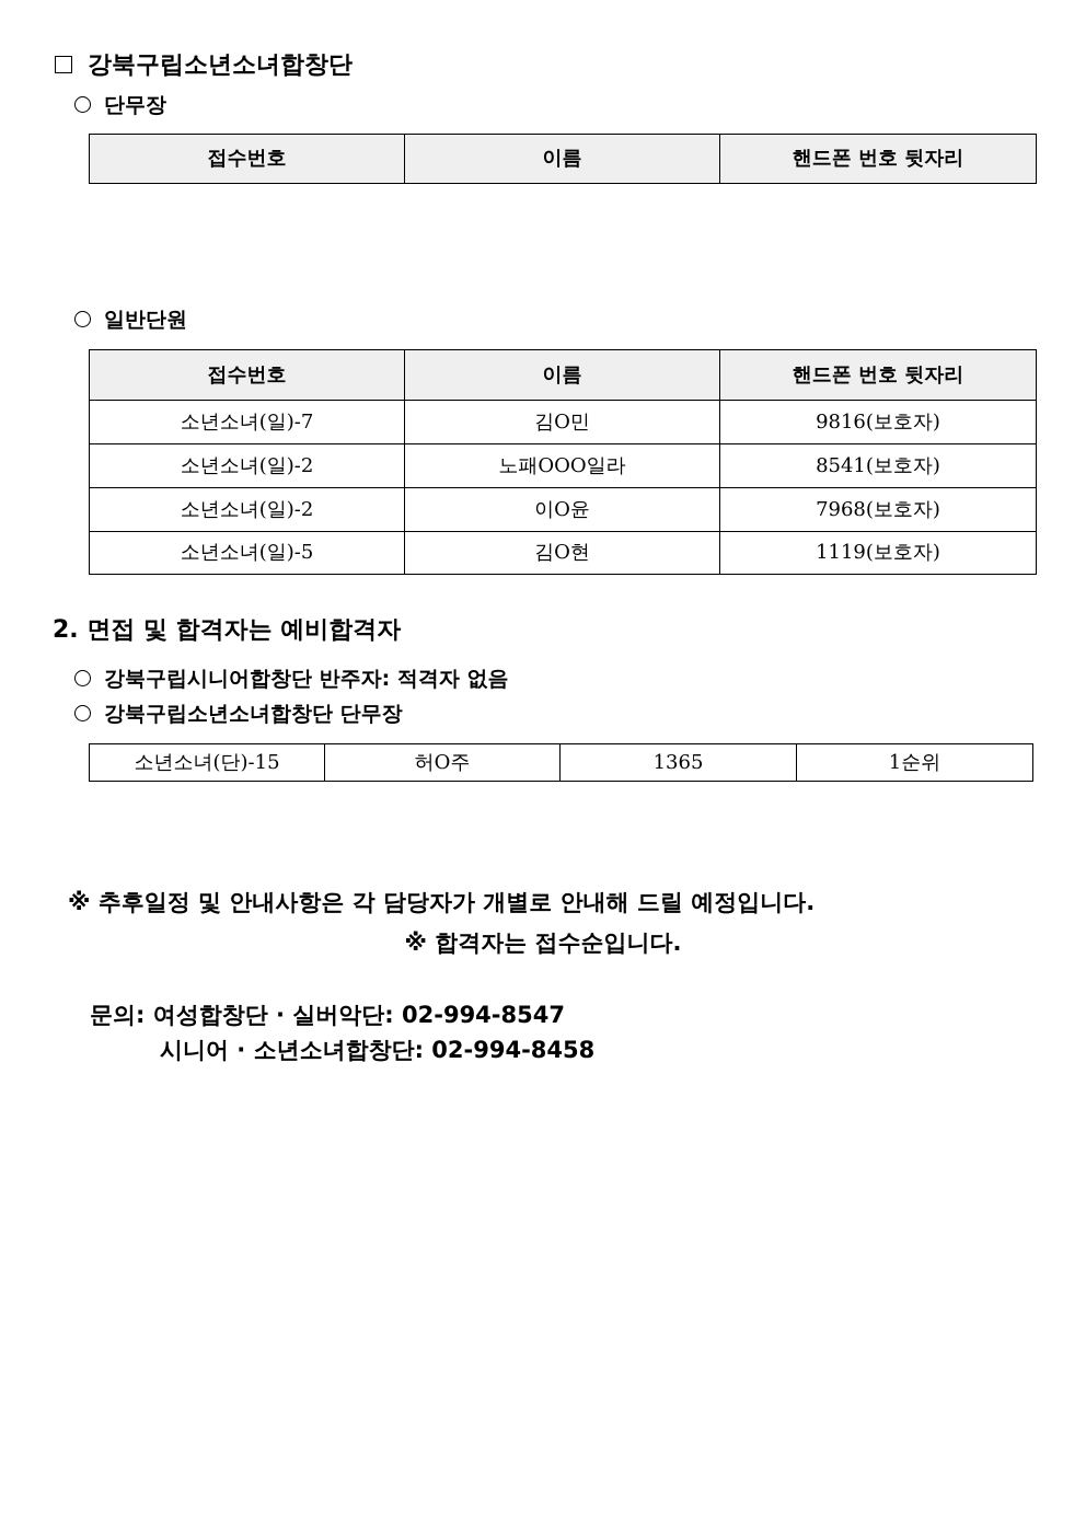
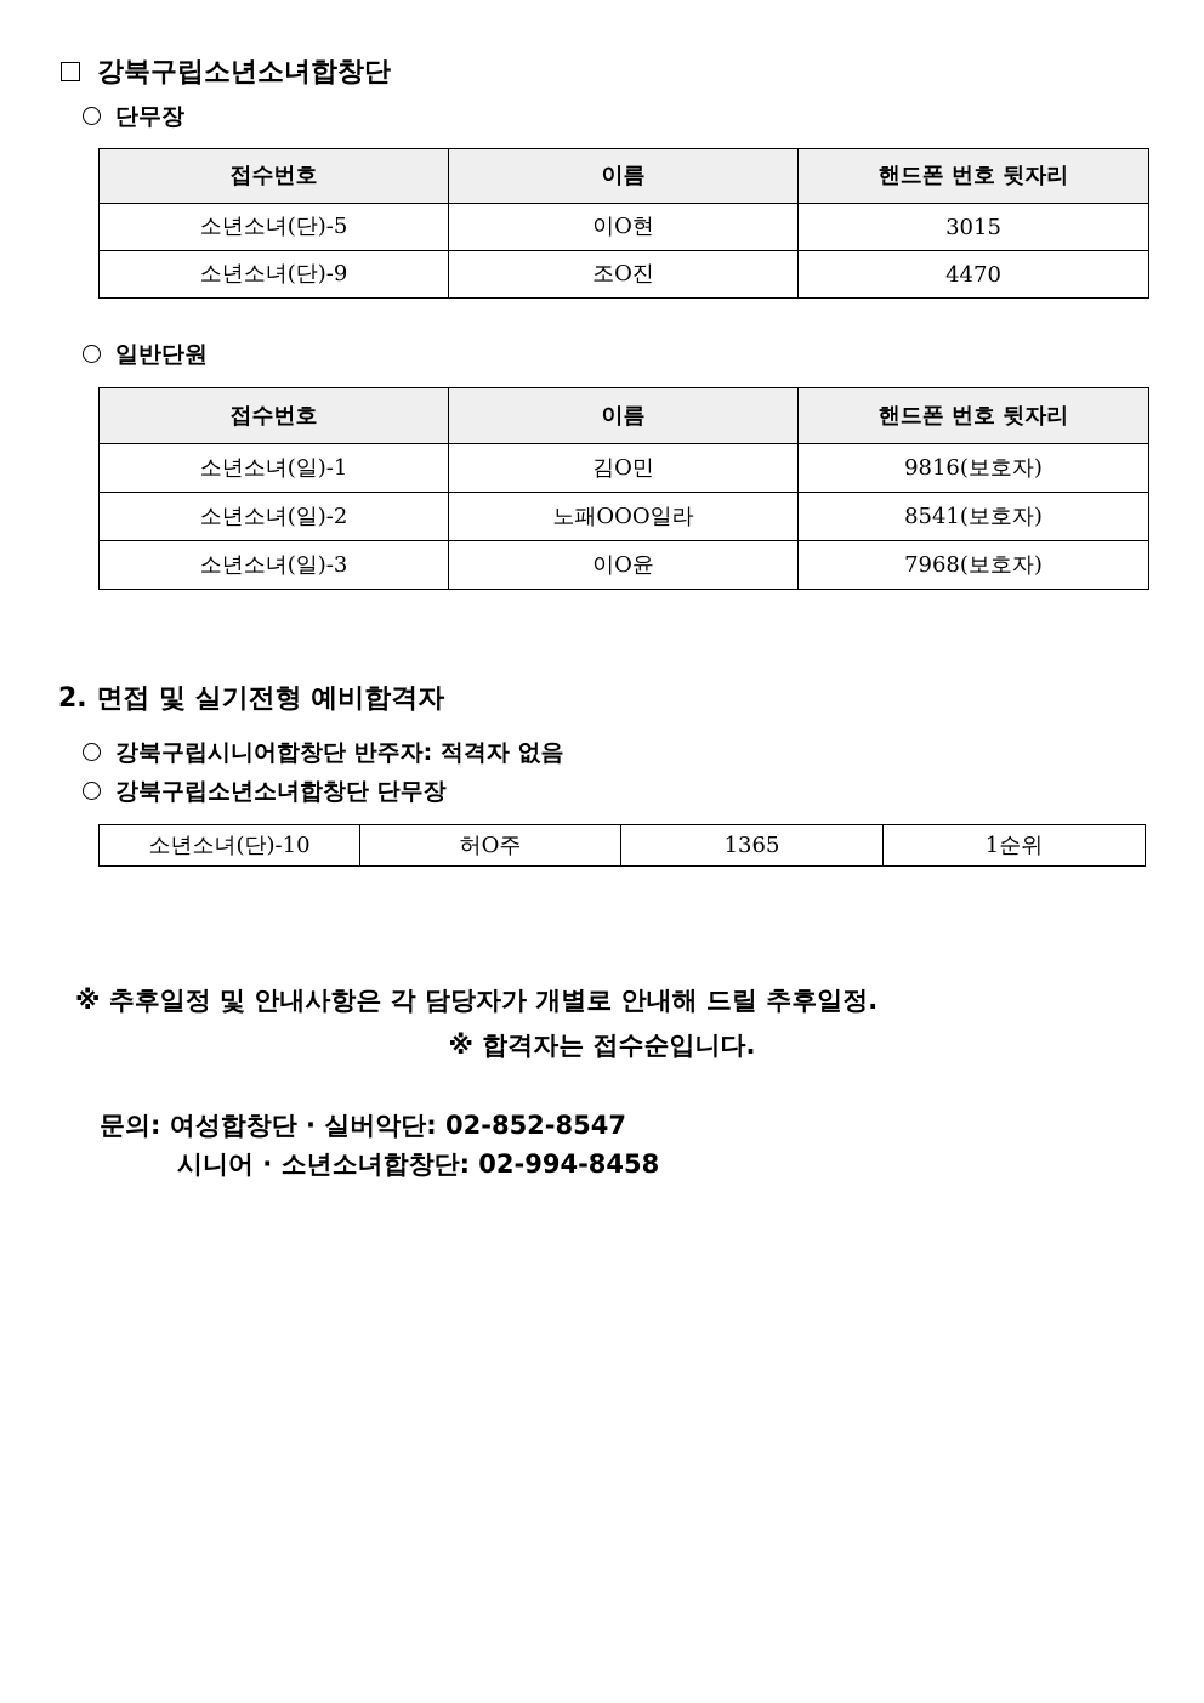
  강북구립소년소녀합창단
  단무장
  접수번호	이름	핸드폰 번호 뒷자리
+ 소년소녀(단)-5	이O현	3015
+ 소년소녀(단)-9	조O진	4470
  일반단원
  접수번호	이름	핸드폰 번호 뒷자리
- 소년소녀(일)-7	김O민	9816(보호자)
+ 소년소녀(일)-1	김O민	9816(보호자)
  소년소녀(일)-2	노패OOO일라	8541(보호자)
- 소년소녀(일)-2	이O윤	7968(보호자)
+ 소년소녀(일)-3	이O윤	7968(보호자)
- 소년소녀(일)-5	김O현	1119(보호자)
- 2. 면접 및 합격자는 예비합격자
+ 2. 면접 및 실기전형 예비합격자
  강북구립시니어합창단 반주자: 적격자 없음
  강북구립소년소녀합창단 단무장
- 소년소녀(단)-15	허O주	1365	1순위
+ 소년소녀(단)-10	허O주	1365	1순위
- ※ 추후일정 및 안내사항은 각 담당자가 개별로 안내해 드릴 예정입니다.
+ ※ 추후일정 및 안내사항은 각 담당자가 개별로 안내해 드릴 추후일정.
  ※ 합격자는 접수순입니다.
- 문의: 여성합창단 · 실버악단: 02-994-8547
+ 문의: 여성합창단 · 실버악단: 02-852-8547
  시니어 · 소년소녀합창단: 02-994-8458
